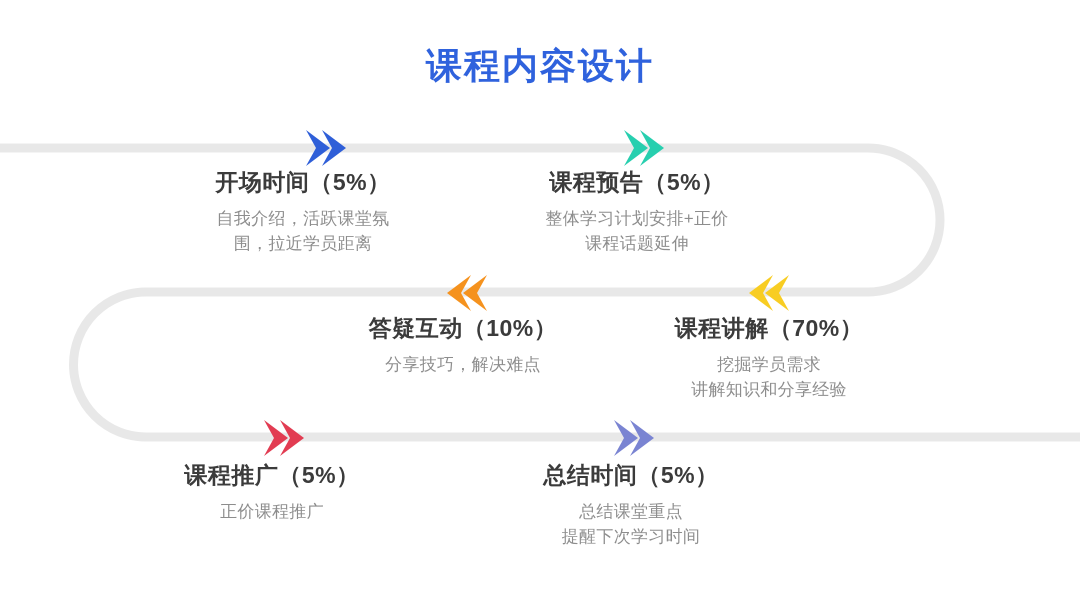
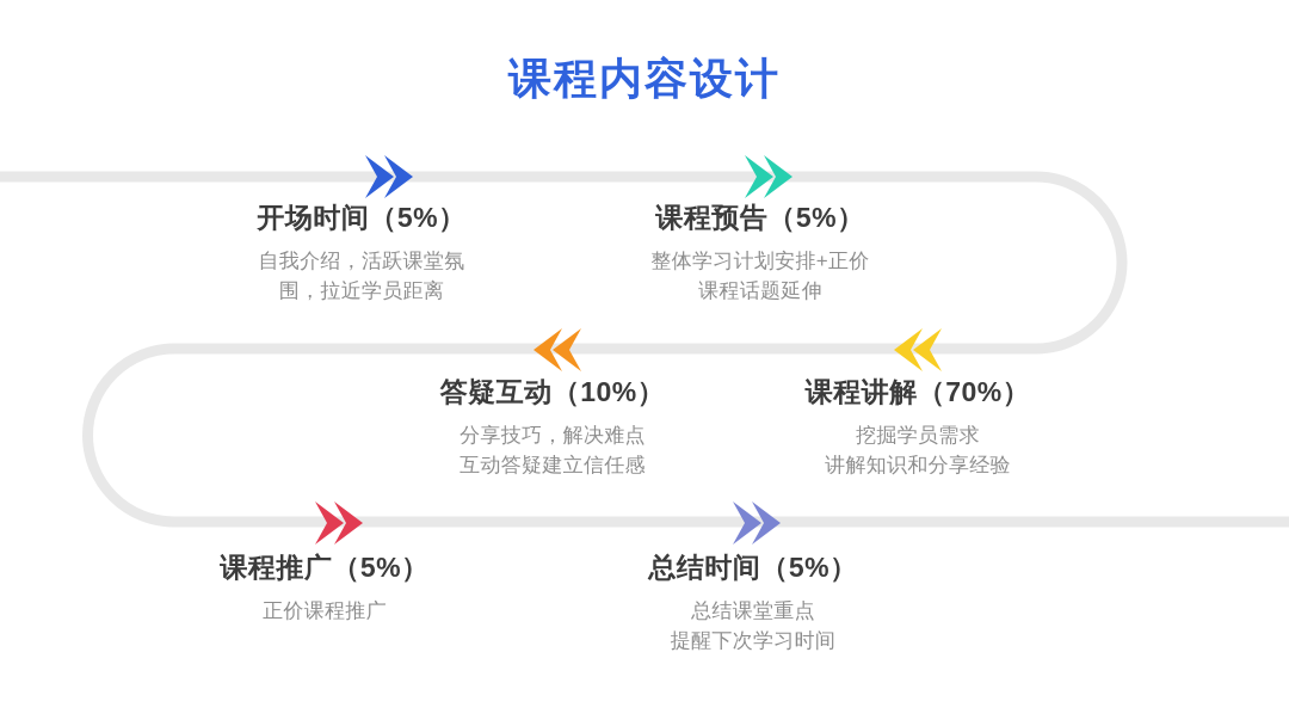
  课程内容设计
  开场时间（5%）
  自我介绍，活跃课堂氛
  围，拉近学员距离
  课程预告（5%）
  整体学习计划安排+正价
  课程话题延伸
  答疑互动（10%）
  分享技巧，解决难点
+ 互动答疑建立信任感
  课程讲解（70%）
  挖掘学员需求
  讲解知识和分享经验
  课程推广（5%）
  正价课程推广
  总结时间（5%）
  总结课堂重点
  提醒下次学习时间
